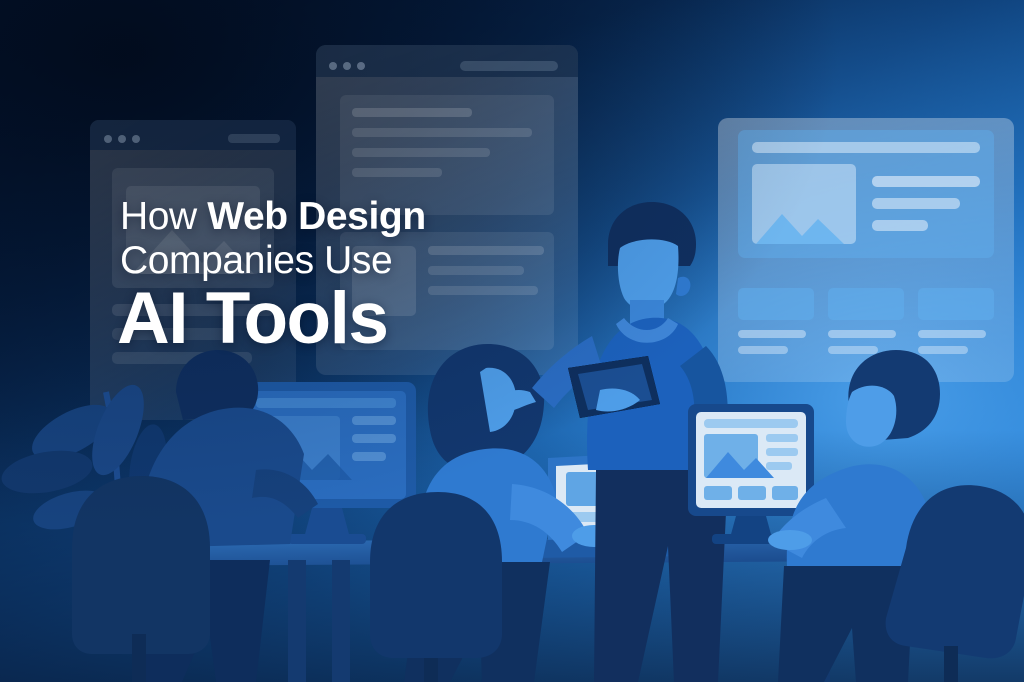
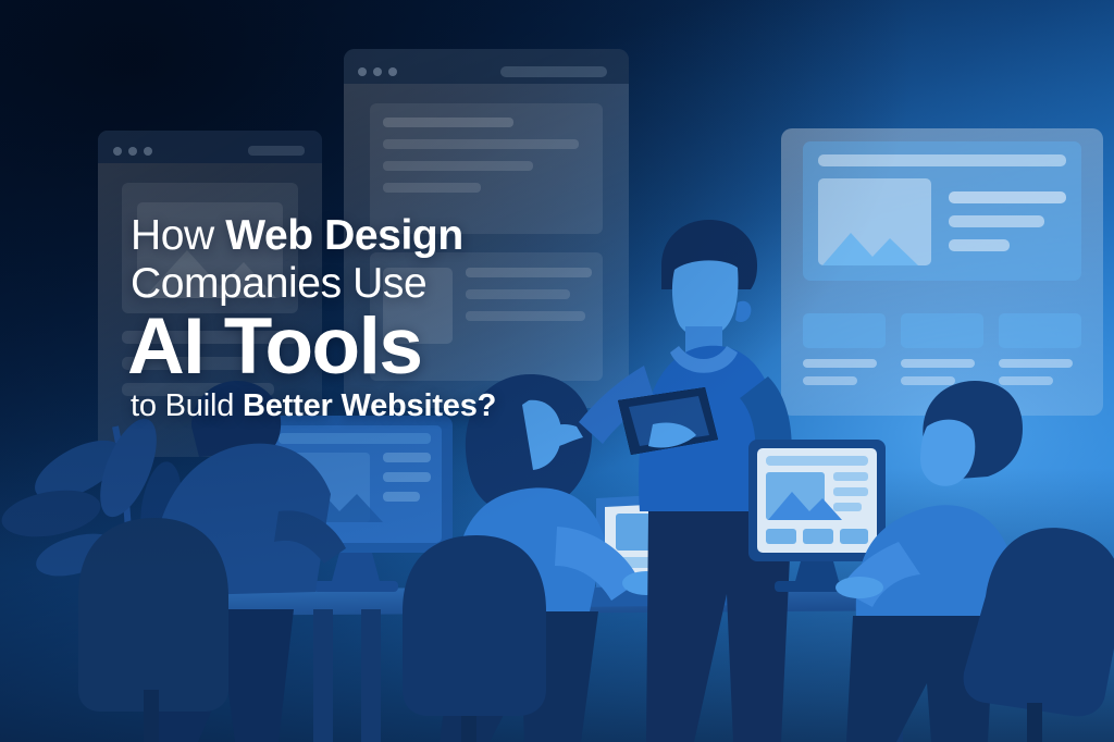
  How Web Design
  Companies Use
  AI Tools
+ to Build Better Websites?
